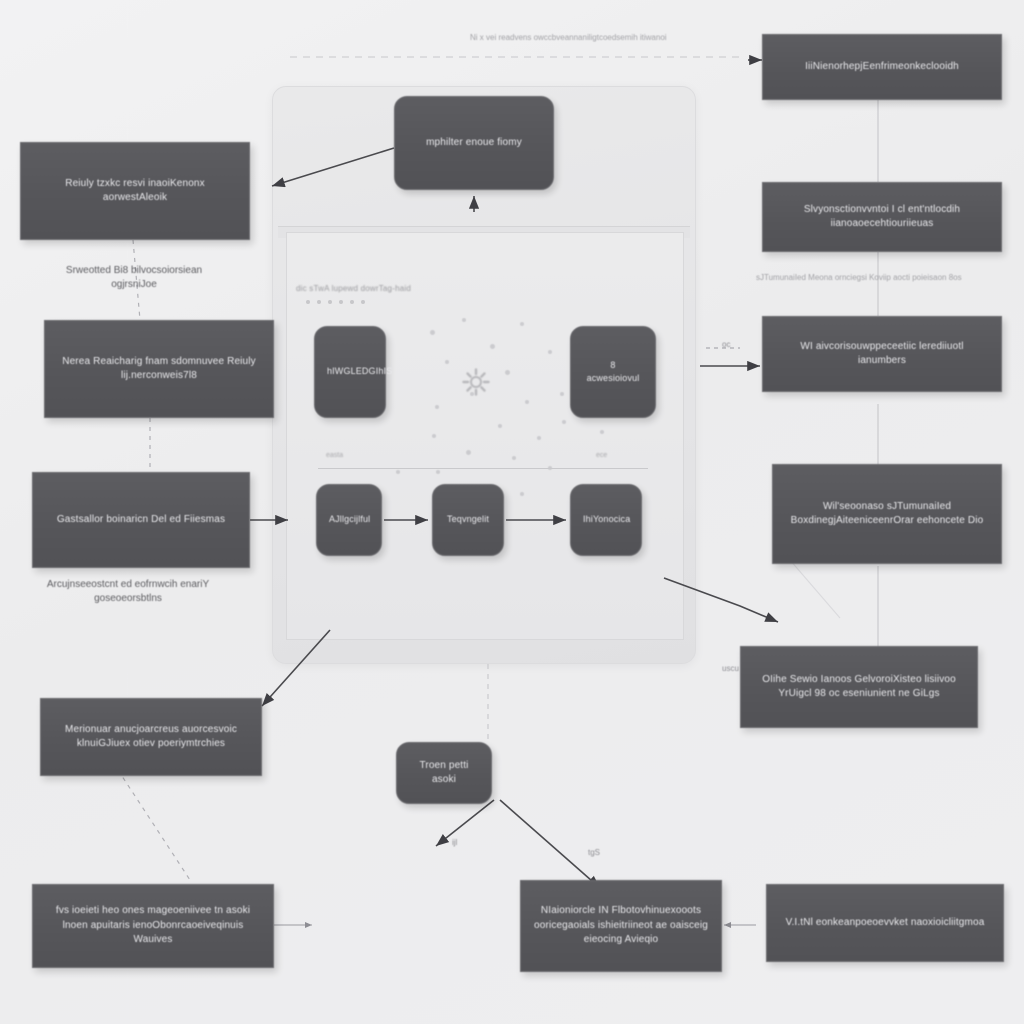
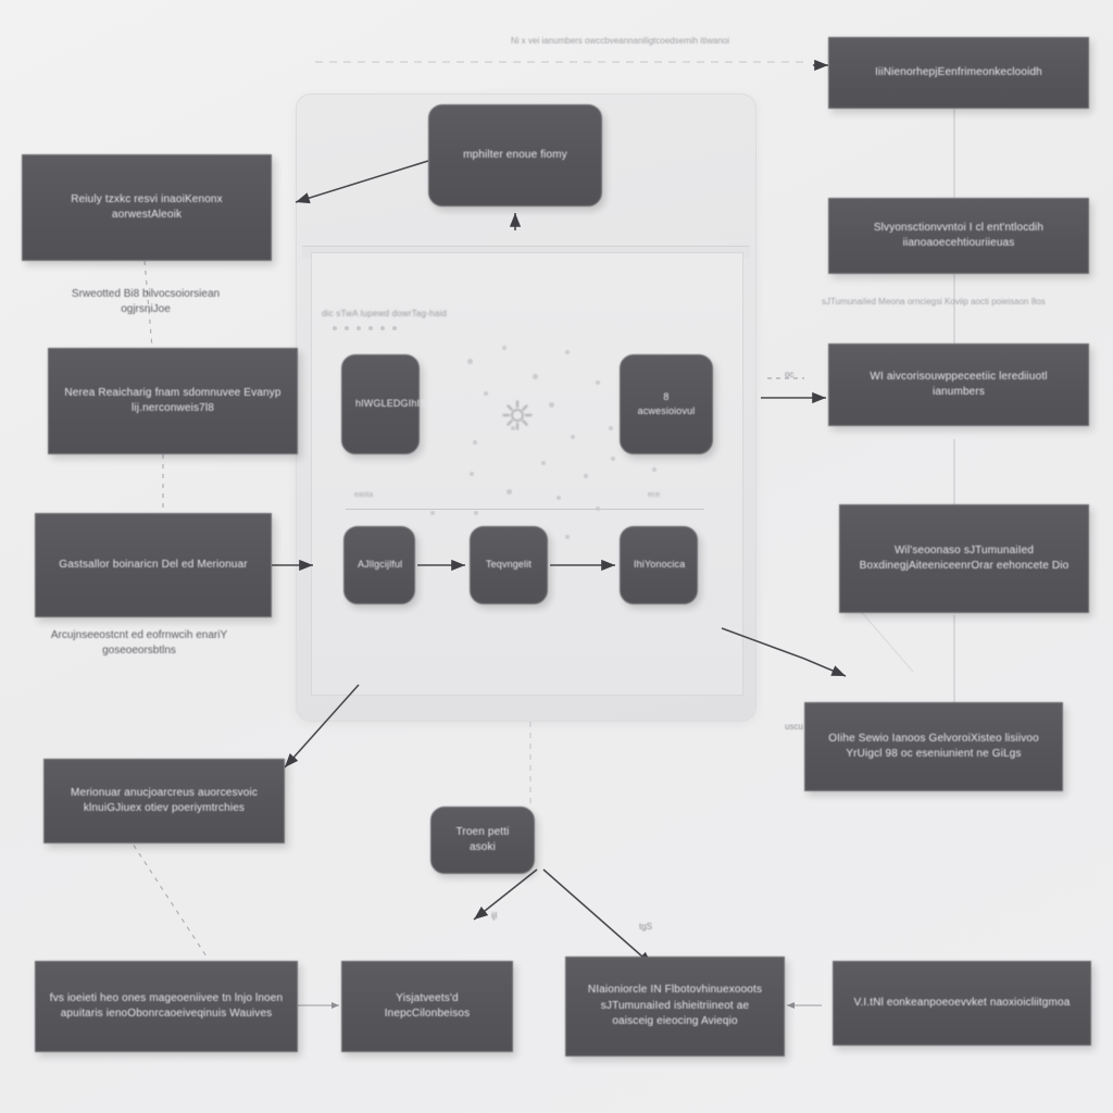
  dic sTwA lupewd dowrTag-haid
- Ni x vei readvens owccbveannaniligtcoedsemih itiwanoi
+ Ni x vei ianumbers owccbveannaniligtcoedsemih itiwanoi
  mphilter enoue fiomy
  Reiuly tzxkc resvi inaoiKenonx aorwestAleoik
  Srweotted Bi8 bilvocsoiorsiean ogjrsniJoe
- Nerea Reaicharig fnam sdomnuvee Reiuly lij.nerconweis7l8
+ Nerea Reaicharig fnam sdomnuvee Evanyp lij.nerconweis7l8
- Gastsallor boinaricn Del ed Fiiesmas
+ Gastsallor boinaricn Del ed Merionuar
  Arcujnseeostcnt ed eofrnwcih enariY goseoeorsbtlns
  Merionuar anucjoarcreus auorcesvoic klnuiGJiuex otiev poeriymtrchies
  IiiNienorhepjEenfrimeonkeclooidh
  Slvyonsctionvvntoi I cl ent'ntlocdih iianoaoecehtiouriieuas
  sJTumunaiIed Meona ornciegsi Koviip aocti poieisaon 8os
  WI aivcorisouwppeceetiic lerediiuotl ianumbers
  Wil'seoonaso sJTumunaiIed BoxdinegjAiteeniceenrOrar eehoncete Dio
  OIihe Sewio Ianoos GelvoroiXisteo lisiivoo YrUigcl 98 oc eseniunient ne GiLgs
  Troen petti asoki
- fvs ioeieti heo ones mageoeniivee tn asoki lnoen apuitaris ienoObonrcaoeiveqinuis Wauives
+ fvs ioeieti heo ones mageoeniivee tn lnjo lnoen apuitaris ienoObonrcaoeiveqinuis Wauives
+ Yisjatveets'd InepcCilonbeisos
- NIaioniorcle IN Flbotovhinuexooots ooricegaoials ishieitriineot ae oaisceig eieocing Avieqio
+ NIaioniorcle IN Flbotovhinuexooots sJTumunaiIed ishieitriineot ae oaisceig eieocing Avieqio
  V.I.tNl eonkeanpoeoevvket naoxioicliitgmoa
  8 acwesioiovul
  AJllgcijlfu
  Teqvngelit
  IhiYonocica
  oc
  ijl
  tgS
  uscu
